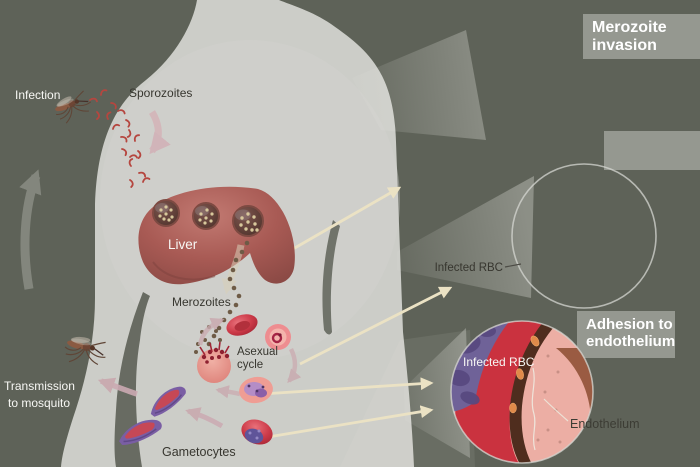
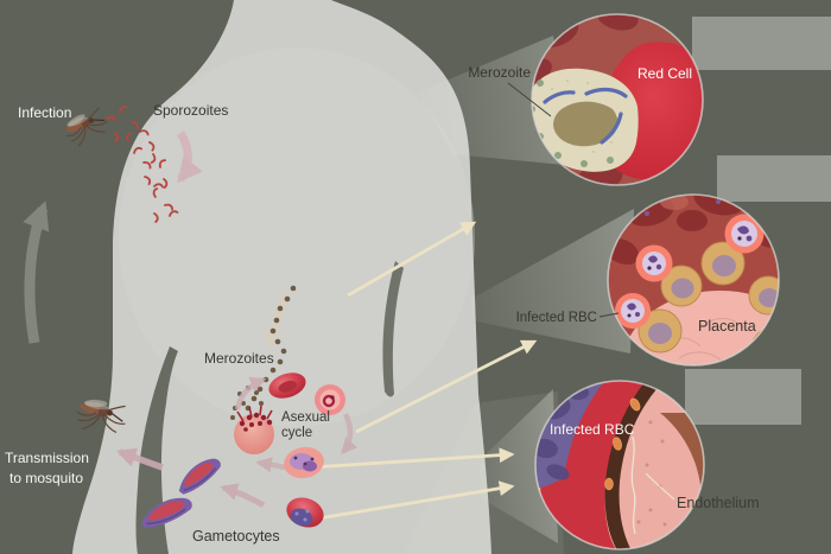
- Merozoite invasion
- Adhesion to endothelium
- Liver
  Infection
  Sporozoites
  Merozoites
  Asexual cycle
  Gametocytes
  Transmission to mosquito
+ Red Cell
+ Merozoite
+ Placenta
  Infected RBC
  Infected RBC
  Endothelium
